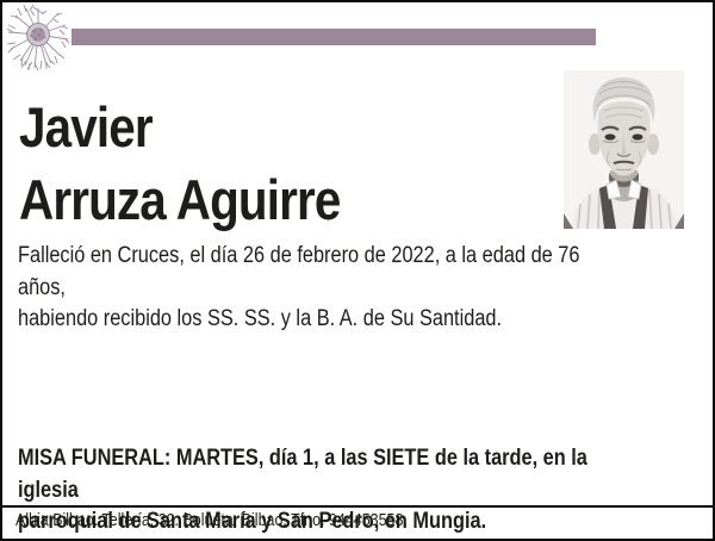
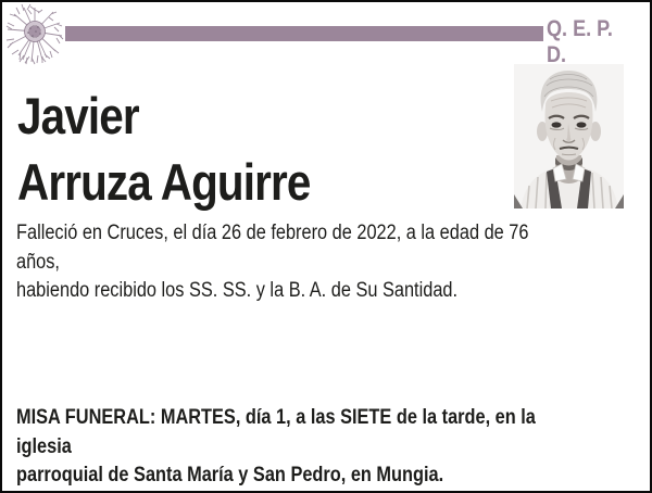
+ Q. E. P. D.
  Javier
  Arruza Aguirre
  Falleció en Cruces, el día 26 de febrero de 2022, a la edad de 76 años,
  habiendo recibido los SS. SS. y la B. A. de Su Santidad.
  MISA FUNERAL: MARTES, día 1, a las SIETE de la tarde, en la iglesia
  parroquial de Santa María y San Pedro, en Mungia.
- Albia Bilbao. Tellería, 32. Bolueta, Bilbao. Tfno. 944453558.
